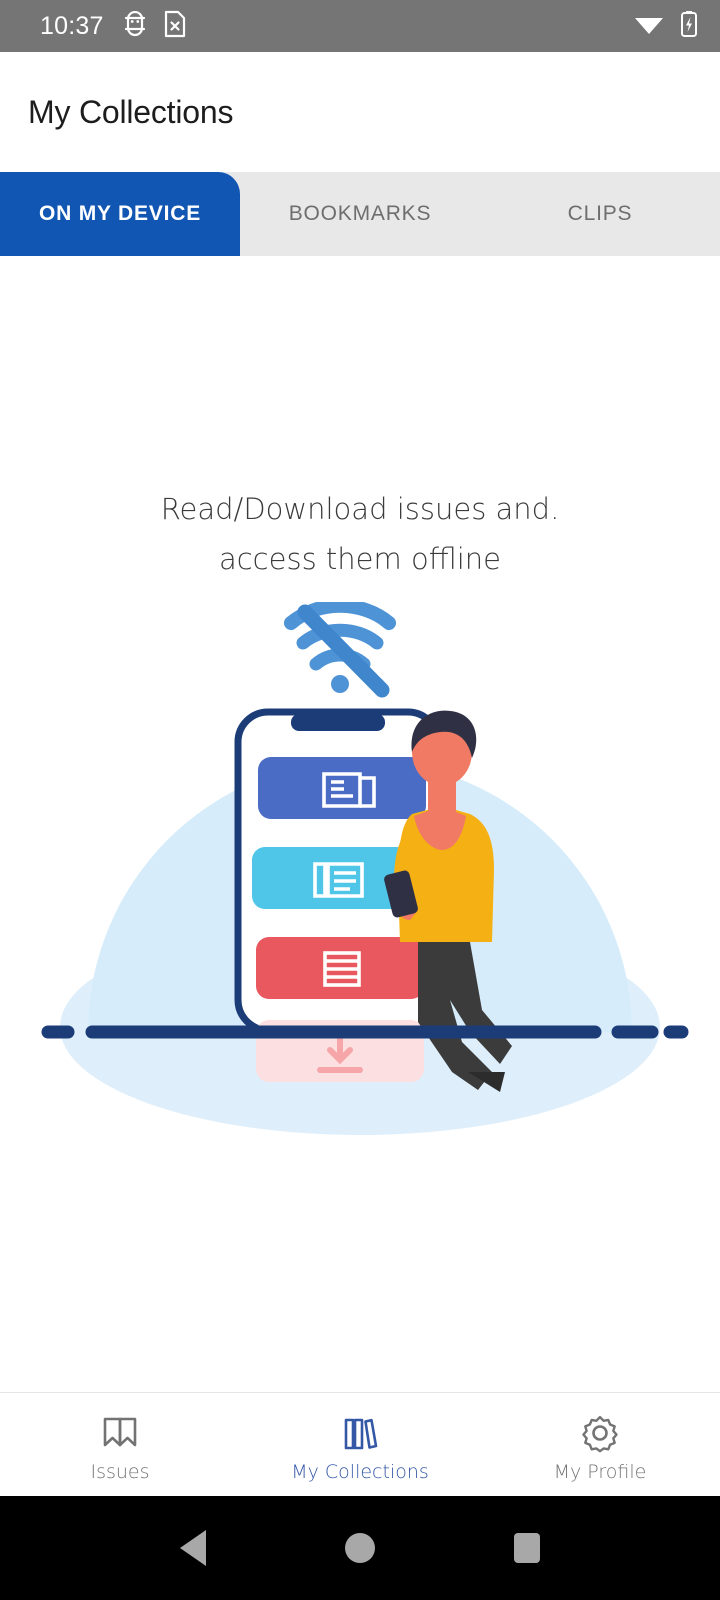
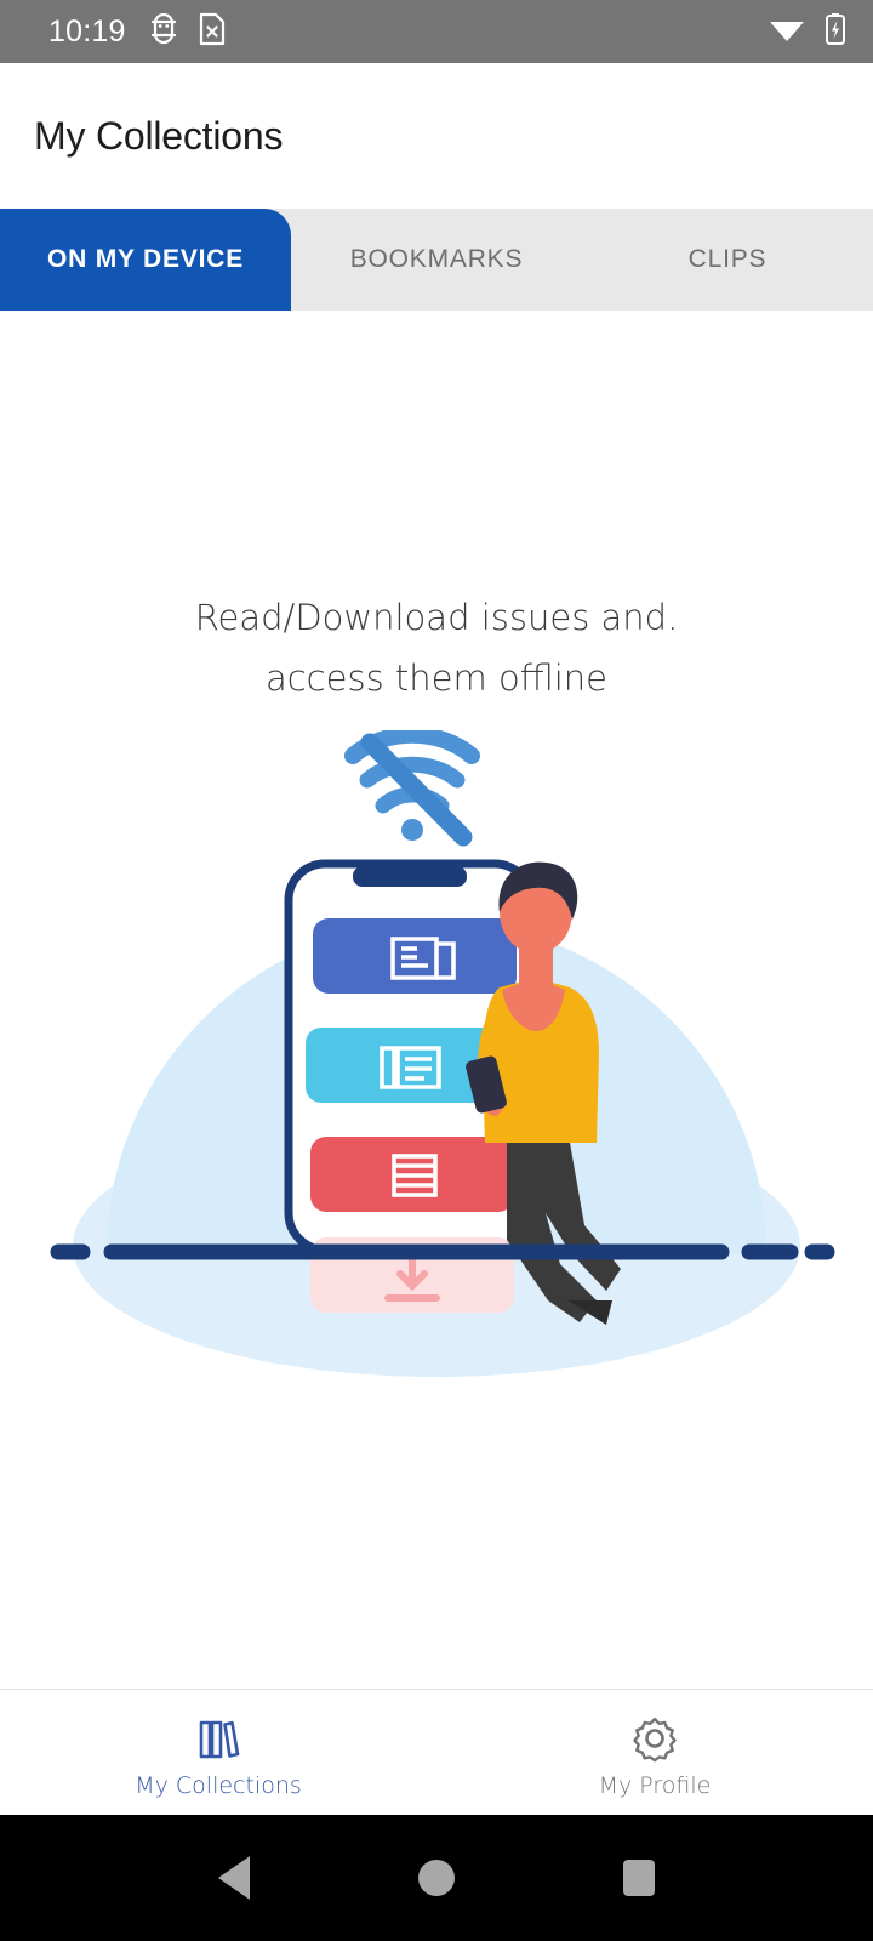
- 10:37
+ 10:19
  My Collections
  ON MY DEVICE
  BOOKMARKS
  CLIPS
  Read/Download issues and.
  access them offline
- Issues
  My Collections
  My Profile
